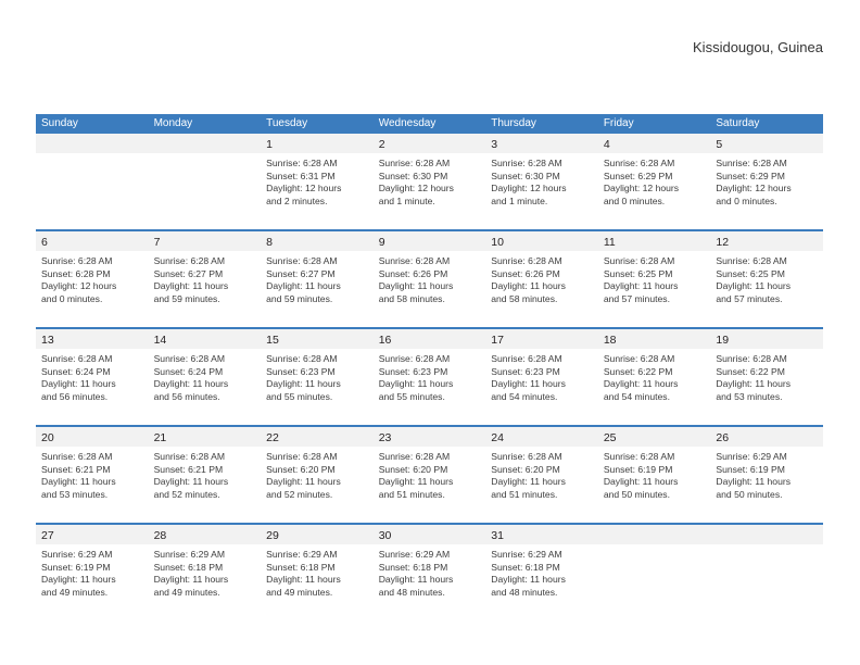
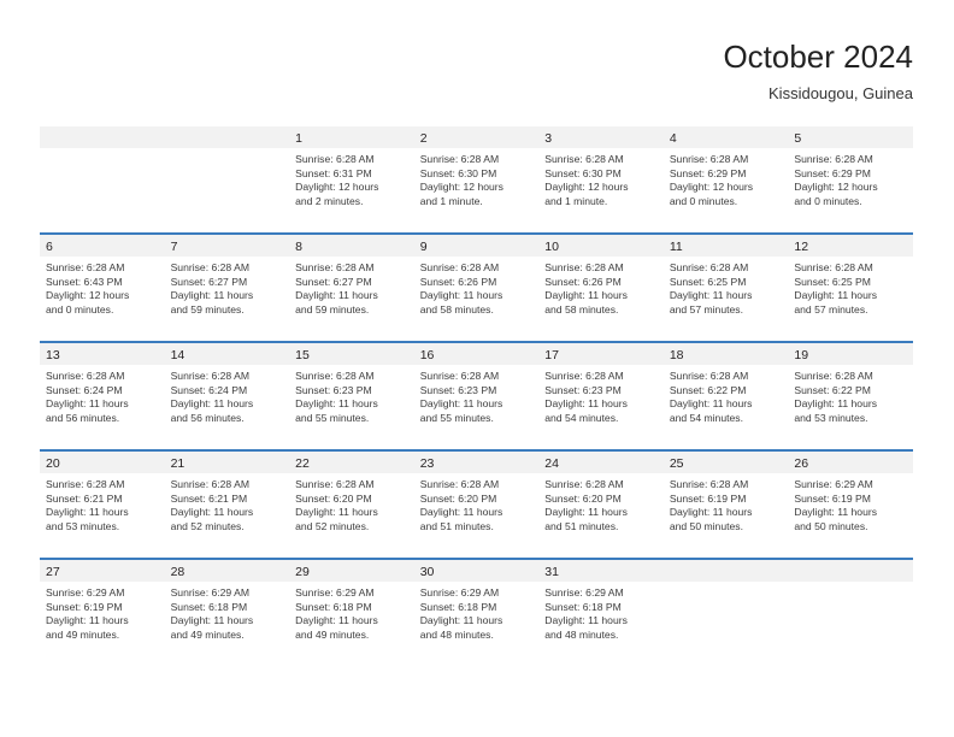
+ October 2024
  Kissidougou, Guinea
- Sunday
- Monday
- Tuesday
- Wednesday
- Thursday
- Friday
- Saturday
  1
  Sunrise: 6:28 AM
  Sunset: 6:31 PM
  Daylight: 12 hours
  and 2 minutes.
  2
  Sunrise: 6:28 AM
  Sunset: 6:30 PM
  Daylight: 12 hours
  and 1 minute.
  3
  Sunrise: 6:28 AM
  Sunset: 6:30 PM
  Daylight: 12 hours
  and 1 minute.
  4
  Sunrise: 6:28 AM
  Sunset: 6:29 PM
  Daylight: 12 hours
  and 0 minutes.
  5
  Sunrise: 6:28 AM
  Sunset: 6:29 PM
  Daylight: 12 hours
  and 0 minutes.
  6
  Sunrise: 6:28 AM
- Sunset: 6:28 PM
+ Sunset: 6:43 PM
  Daylight: 12 hours
  and 0 minutes.
  7
  Sunrise: 6:28 AM
  Sunset: 6:27 PM
  Daylight: 11 hours
  and 59 minutes.
  8
  Sunrise: 6:28 AM
  Sunset: 6:27 PM
  Daylight: 11 hours
  and 59 minutes.
  9
  Sunrise: 6:28 AM
  Sunset: 6:26 PM
  Daylight: 11 hours
  and 58 minutes.
  10
  Sunrise: 6:28 AM
  Sunset: 6:26 PM
  Daylight: 11 hours
  and 58 minutes.
  11
  Sunrise: 6:28 AM
  Sunset: 6:25 PM
  Daylight: 11 hours
  and 57 minutes.
  12
  Sunrise: 6:28 AM
  Sunset: 6:25 PM
  Daylight: 11 hours
  and 57 minutes.
  13
  Sunrise: 6:28 AM
  Sunset: 6:24 PM
  Daylight: 11 hours
  and 56 minutes.
  14
  Sunrise: 6:28 AM
  Sunset: 6:24 PM
  Daylight: 11 hours
  and 56 minutes.
  15
  Sunrise: 6:28 AM
  Sunset: 6:23 PM
  Daylight: 11 hours
  and 55 minutes.
  16
  Sunrise: 6:28 AM
  Sunset: 6:23 PM
  Daylight: 11 hours
  and 55 minutes.
  17
  Sunrise: 6:28 AM
  Sunset: 6:23 PM
  Daylight: 11 hours
  and 54 minutes.
  18
  Sunrise: 6:28 AM
  Sunset: 6:22 PM
  Daylight: 11 hours
  and 54 minutes.
  19
  Sunrise: 6:28 AM
  Sunset: 6:22 PM
  Daylight: 11 hours
  and 53 minutes.
  20
  Sunrise: 6:28 AM
  Sunset: 6:21 PM
  Daylight: 11 hours
  and 53 minutes.
  21
  Sunrise: 6:28 AM
  Sunset: 6:21 PM
  Daylight: 11 hours
  and 52 minutes.
  22
  Sunrise: 6:28 AM
  Sunset: 6:20 PM
  Daylight: 11 hours
  and 52 minutes.
  23
  Sunrise: 6:28 AM
  Sunset: 6:20 PM
  Daylight: 11 hours
  and 51 minutes.
  24
  Sunrise: 6:28 AM
  Sunset: 6:20 PM
  Daylight: 11 hours
  and 51 minutes.
  25
  Sunrise: 6:28 AM
  Sunset: 6:19 PM
  Daylight: 11 hours
  and 50 minutes.
  26
  Sunrise: 6:29 AM
  Sunset: 6:19 PM
  Daylight: 11 hours
  and 50 minutes.
  27
  Sunrise: 6:29 AM
  Sunset: 6:19 PM
  Daylight: 11 hours
  and 49 minutes.
  28
  Sunrise: 6:29 AM
  Sunset: 6:18 PM
  Daylight: 11 hours
  and 49 minutes.
  29
  Sunrise: 6:29 AM
  Sunset: 6:18 PM
  Daylight: 11 hours
  and 49 minutes.
  30
  Sunrise: 6:29 AM
  Sunset: 6:18 PM
  Daylight: 11 hours
  and 48 minutes.
  31
  Sunrise: 6:29 AM
  Sunset: 6:18 PM
  Daylight: 11 hours
  and 48 minutes.
